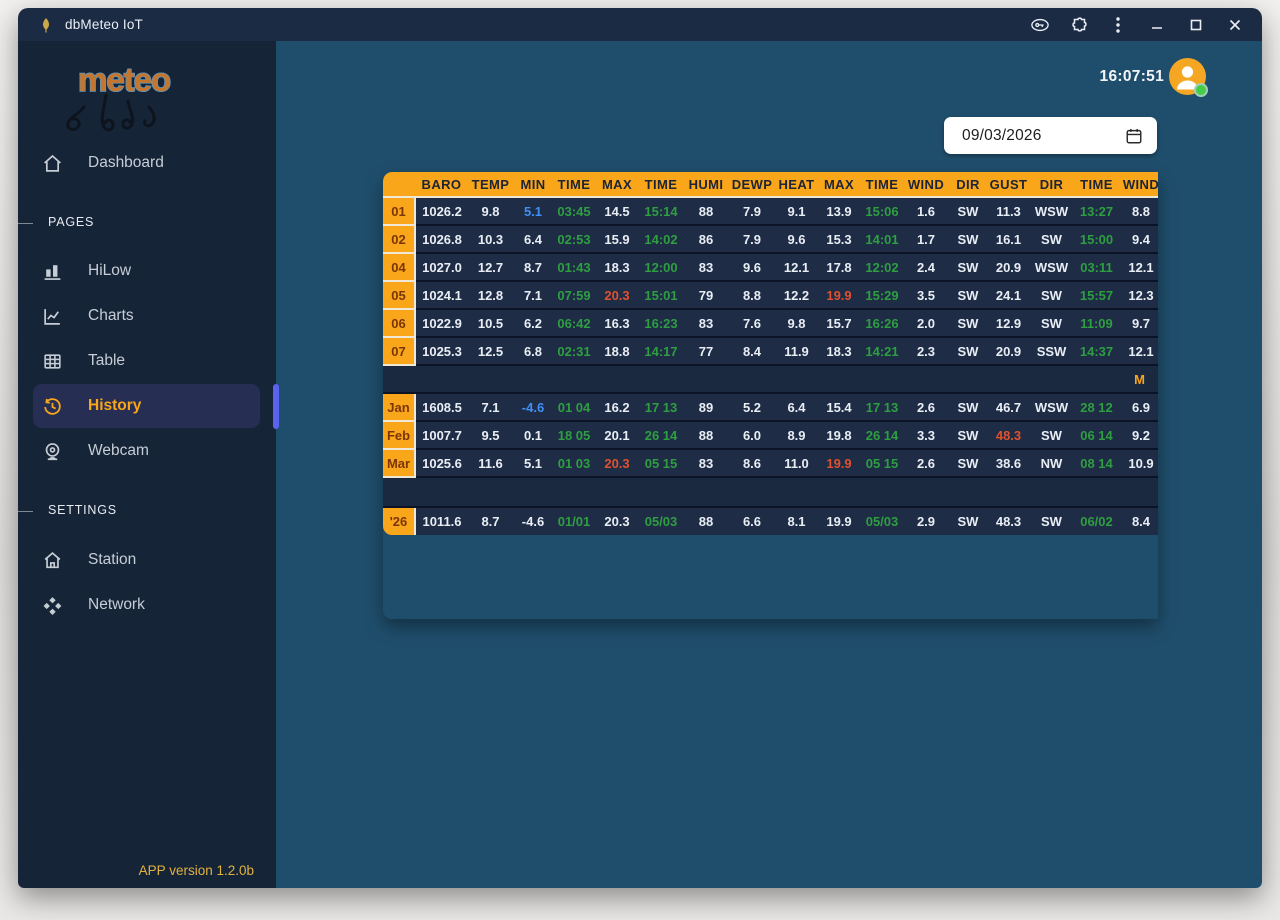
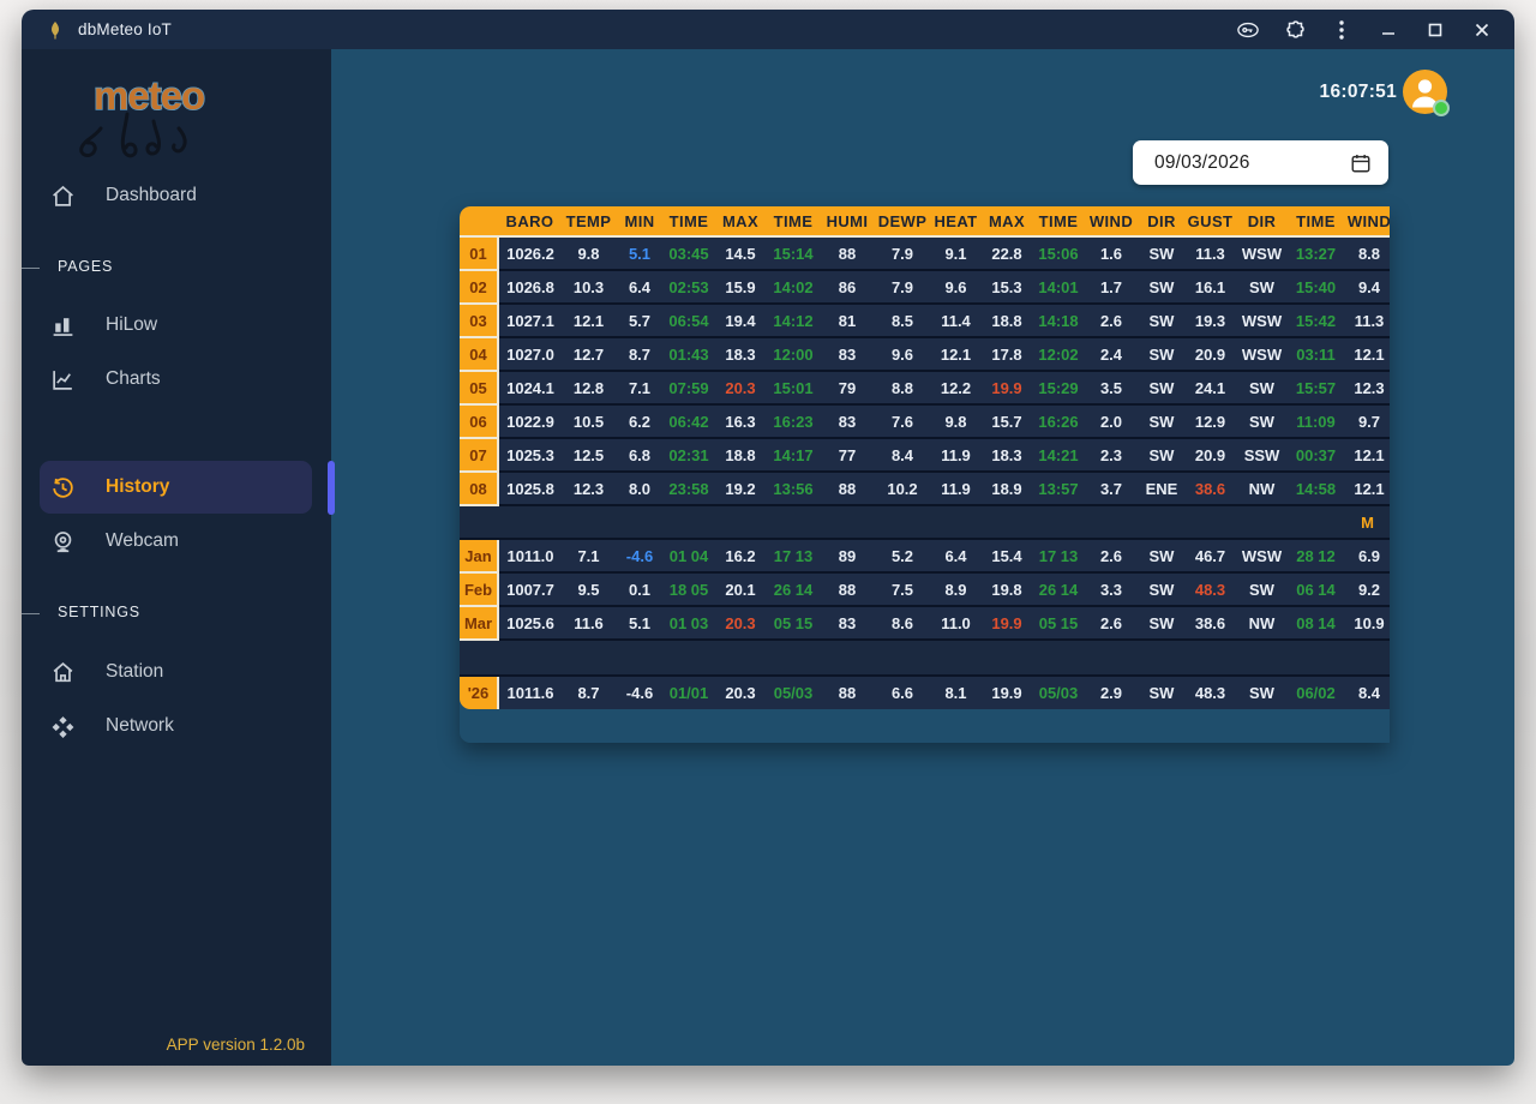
  dbMeteo IoT
  meteo
  Dashboard
  PAGES
  HiLow
  Charts
- Table
  History
  Webcam
  SETTINGS
  Station
  Network
  APP version 1.2.0b
  16:07:51
  09/03/2026
  	BARO	TEMP	MIN	TIME	MAX	TIME	HUMI	DEWP	HEAT	MAX	TIME	WIND	DIR	GUST	DIR	TIME	WIND
- 01	1026.2	9.8	5.1	03:45	14.5	15:14	88	7.9	9.1	13.9	15:06	1.6	SW	11.3	WSW	13:27	8.8
+ 01	1026.2	9.8	5.1	03:45	14.5	15:14	88	7.9	9.1	22.8	15:06	1.6	SW	11.3	WSW	13:27	8.8
- 02	1026.8	10.3	6.4	02:53	15.9	14:02	86	7.9	9.6	15.3	14:01	1.7	SW	16.1	SW	15:00	9.4
+ 02	1026.8	10.3	6.4	02:53	15.9	14:02	86	7.9	9.6	15.3	14:01	1.7	SW	16.1	SW	15:40	9.4
+ 03	1027.1	12.1	5.7	06:54	19.4	14:12	81	8.5	11.4	18.8	14:18	2.6	SW	19.3	WSW	15:42	11.3
  04	1027.0	12.7	8.7	01:43	18.3	12:00	83	9.6	12.1	17.8	12:02	2.4	SW	20.9	WSW	03:11	12.1
  05	1024.1	12.8	7.1	07:59	20.3	15:01	79	8.8	12.2	19.9	15:29	3.5	SW	24.1	SW	15:57	12.3
  06	1022.9	10.5	6.2	06:42	16.3	16:23	83	7.6	9.8	15.7	16:26	2.0	SW	12.9	SW	11:09	9.7
- 07	1025.3	12.5	6.8	02:31	18.8	14:17	77	8.4	11.9	18.3	14:21	2.3	SW	20.9	SSW	14:37	12.1
+ 07	1025.3	12.5	6.8	02:31	18.8	14:17	77	8.4	11.9	18.3	14:21	2.3	SW	20.9	SSW	00:37	12.1
+ 08	1025.8	12.3	8.0	23:58	19.2	13:56	88	10.2	11.9	18.9	13:57	3.7	ENE	38.6	NW	14:58	12.1
  M
- Jan	1608.5	7.1	-4.6	01 04	16.2	17 13	89	5.2	6.4	15.4	17 13	2.6	SW	46.7	WSW	28 12	6.9
+ Jan	1011.0	7.1	-4.6	01 04	16.2	17 13	89	5.2	6.4	15.4	17 13	2.6	SW	46.7	WSW	28 12	6.9
- Feb	1007.7	9.5	0.1	18 05	20.1	26 14	88	6.0	8.9	19.8	26 14	3.3	SW	48.3	SW	06 14	9.2
+ Feb	1007.7	9.5	0.1	18 05	20.1	26 14	88	7.5	8.9	19.8	26 14	3.3	SW	48.3	SW	06 14	9.2
  Mar	1025.6	11.6	5.1	01 03	20.3	05 15	83	8.6	11.0	19.9	05 15	2.6	SW	38.6	NW	08 14	10.9
  '26	1011.6	8.7	-4.6	01/01	20.3	05/03	88	6.6	8.1	19.9	05/03	2.9	SW	48.3	SW	06/02	8.4
